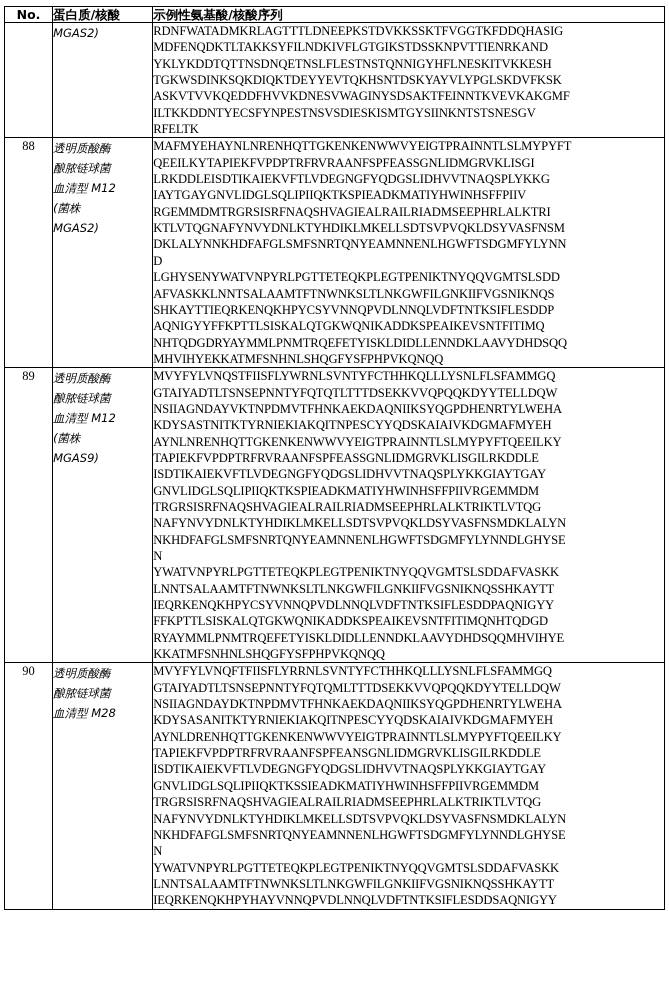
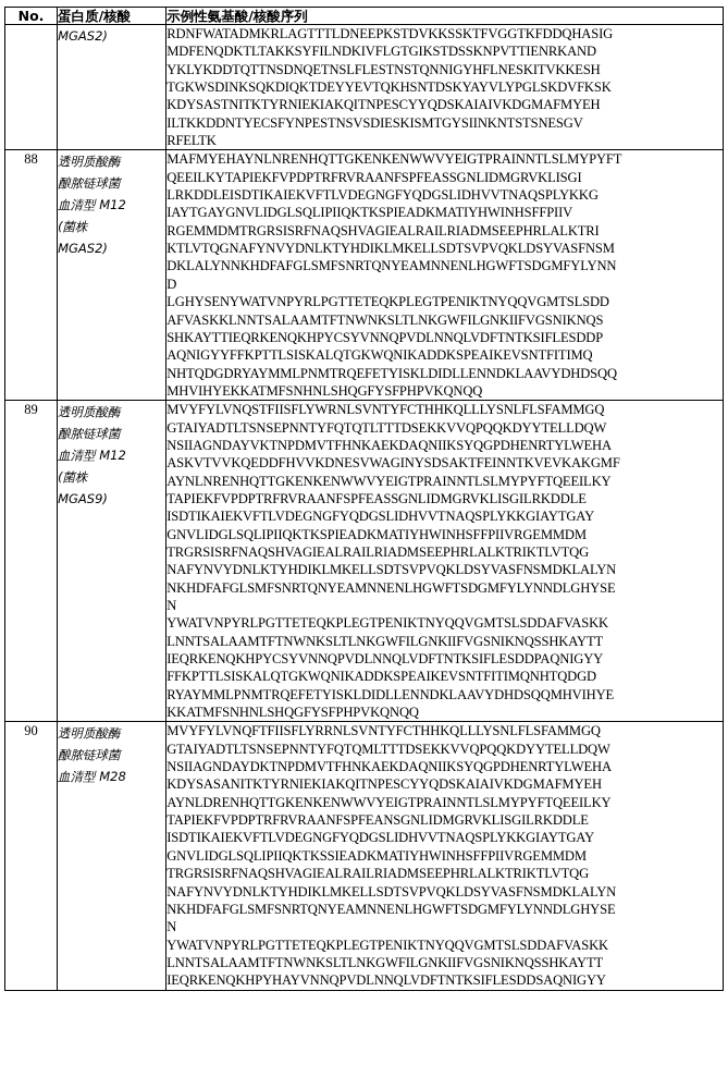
  No.	蛋白质/核酸	示例性氨基酸/核酸序列
- 	MGAS2)	RDNFWATADMKRLAGTTTLDNEEPKSTDVKKSSKTFVGGTKFDDQHASIGMDFENQDKTLTAKKSYFILNDKIVFLGTGIKSTDSSKNPVTTIENRKANDYKLYKDDTQTTNSDNQETNSLFLESTNSTQNNIGYHFLNESKITVKKESHTGKWSDINKSQKDIQKTDEYYEVTQKHSNTDSKYAYVLYPGLSKDVFKSKASKVTVVKQEDDFHVVKDNESVWAGINYSDSAKTFEINNTKVEVKAKGMFILTKKDDNTYECSFYNPESTNSVSDIESKISMTGYSIINKNTSTSNESGVRFELTK
+ 	MGAS2)	RDNFWATADMKRLAGTTTLDNEEPKSTDVKKSSKTFVGGTKFDDQHASIGMDFENQDKTLTAKKSYFILNDKIVFLGTGIKSTDSSKNPVTTIENRKANDYKLYKDDTQTTNSDNQETNSLFLESTNSTQNNIGYHFLNESKITVKKESHTGKWSDINKSQKDIQKTDEYYEVTQKHSNTDSKYAYVLYPGLSKDVFKSKKDYSASTNITKTYRNIEKIAKQITNPESCYYQDSKAIAIVKDGMAFMYEHILTKKDDNTYECSFYNPESTNSVSDIESKISMTGYSIINKNTSTSNESGVRFELTK
  88	透明质酸酶酿脓链球菌血清型 M12(菌株MGAS2)	MAFMYEHAYNLNRENHQTTGKENKENWWVYEIGTPRAINNTLSLMYPYFTQEEILKYTAPIEKFVPDPTRFRVRAANFSPFEASSGNLIDMGRVKLISGILRKDDLEISDTIKAIEKVFTLVDEGNGFYQDGSLIDHVVTNAQSPLYKKGIAYTGAYGNVLIDGLSQLIPIIQKTKSPIEADKMATIYHWINHSFFPIIVRGEMMDMTRGRSISRFNAQSHVAGIEALRAILRIADMSEEPHRLALKTRIKTLVTQGNAFYNVYDNLKTYHDIKLMKELLSDTSVPVQKLDSYVASFNSMDKLALYNNKHDFAFGLSMFSNRTQNYEAMNNENLHGWFTSDGMFYLYNNDLGHYSENYWATVNPYRLPGTTETEQKPLEGTPENIKTNYQQVGMTSLSDDAFVASKKLNNTSALAAMTFTNWNKSLTLNKGWFILGNKIIFVGSNIKNQSSHKAYTTIEQRKENQKHPYCSYVNNQPVDLNNQLVDFTNTKSIFLESDDPAQNIGYYFFKPTTLSISKALQTGKWQNIKADDKSPEAIKEVSNTFITIMQNHTQDGDRYAYMMLPNMTRQEFETYISKLDIDLLENNDKLAAVYDHDSQQMHVIHYEKKATMFSNHNLSHQGFYSFPHPVKQNQQ
- 89	透明质酸酶酿脓链球菌血清型 M12(菌株MGAS9)	MVYFYLVNQSTFIISFLYWRNLSVNTYFCTHHKQLLLYSNLFLSFAMMGQGTAIYADTLTSNSEPNNTYFQTQTLTTTDSEKKVVQPQQKDYYTELLDQWNSIIAGNDAYVKTNPDMVTFHNKAEKDAQNIIKSYQGPDHENRTYLWEHAKDYSASTNITKTYRNIEKIAKQITNPESCYYQDSKAIAIVKDGMAFMYEHAYNLNRENHQTTGKENKENWWVYEIGTPRAINNTLSLMYPYFTQEEILKYTAPIEKFVPDPTRFRVRAANFSPFEASSGNLIDMGRVKLISGILRKDDLEISDTIKAIEKVFTLVDEGNGFYQDGSLIDHVVTNAQSPLYKKGIAYTGAYGNVLIDGLSQLIPIIQKTKSPIEADKMATIYHWINHSFFPIIVRGEMMDMTRGRSISRFNAQSHVAGIEALRAILRIADMSEEPHRLALKTRIKTLVTQGNAFYNVYDNLKTYHDIKLMKELLSDTSVPVQKLDSYVASFNSMDKLALYNNKHDFAFGLSMFSNRTQNYEAMNNENLHGWFTSDGMFYLYNNDLGHYSENYWATVNPYRLPGTTETEQKPLEGTPENIKTNYQQVGMTSLSDDAFVASKKLNNTSALAAMTFTNWNKSLTLNKGWFILGNKIIFVGSNIKNQSSHKAYTTIEQRKENQKHPYCSYVNNQPVDLNNQLVDFTNTKSIFLESDDPAQNIGYYFFKPTTLSISKALQTGKWQNIKADDKSPEAIKEVSNTFITIMQNHTQDGDRYAYMMLPNMTRQEFETYISKLDIDLLENNDKLAAVYDHDSQQMHVIHYEKKATMFSNHNLSHQGFYSFPHPVKQNQQ
+ 89	透明质酸酶酿脓链球菌血清型 M12(菌株MGAS9)	MVYFYLVNQSTFIISFLYWRNLSVNTYFCTHHKQLLLYSNLFLSFAMMGQGTAIYADTLTSNSEPNNTYFQTQTLTTTDSEKKVVQPQQKDYYTELLDQWNSIIAGNDAYVKTNPDMVTFHNKAEKDAQNIIKSYQGPDHENRTYLWEHAASKVTVVKQEDDFHVVKDNESVWAGINYSDSAKTFEINNTKVEVKAKGMFAYNLNRENHQTTGKENKENWWVYEIGTPRAINNTLSLMYPYFTQEEILKYTAPIEKFVPDPTRFRVRAANFSPFEASSGNLIDMGRVKLISGILRKDDLEISDTIKAIEKVFTLVDEGNGFYQDGSLIDHVVTNAQSPLYKKGIAYTGAYGNVLIDGLSQLIPIIQKTKSPIEADKMATIYHWINHSFFPIIVRGEMMDMTRGRSISRFNAQSHVAGIEALRAILRIADMSEEPHRLALKTRIKTLVTQGNAFYNVYDNLKTYHDIKLMKELLSDTSVPVQKLDSYVASFNSMDKLALYNNKHDFAFGLSMFSNRTQNYEAMNNENLHGWFTSDGMFYLYNNDLGHYSENYWATVNPYRLPGTTETEQKPLEGTPENIKTNYQQVGMTSLSDDAFVASKKLNNTSALAAMTFTNWNKSLTLNKGWFILGNKIIFVGSNIKNQSSHKAYTTIEQRKENQKHPYCSYVNNQPVDLNNQLVDFTNTKSIFLESDDPAQNIGYYFFKPTTLSISKALQTGKWQNIKADDKSPEAIKEVSNTFITIMQNHTQDGDRYAYMMLPNMTRQEFETYISKLDIDLLENNDKLAAVYDHDSQQMHVIHYEKKATMFSNHNLSHQGFYSFPHPVKQNQQ
  90	透明质酸酶酿脓链球菌血清型 M28	MVYFYLVNQFTFIISFLYRRNLSVNTYFCTHHKQLLLYSNLFLSFAMMGQGTAIYADTLTSNSEPNNTYFQTQMLTTTDSEKKVVQPQQKDYYTELLDQWNSIIAGNDAYDKTNPDMVTFHNKAEKDAQNIIKSYQGPDHENRTYLWEHAKDYSASANITKTYRNIEKIAKQITNPESCYYQDSKAIAIVKDGMAFMYEHAYNLDRENHQTTGKENKENWWVYEIGTPRAINNTLSLMYPYFTQEEILKYTAPIEKFVPDPTRFRVRAANFSPFEANSGNLIDMGRVKLISGILRKDDLEISDTIKAIEKVFTLVDEGNGFYQDGSLIDHVVTNAQSPLYKKGIAYTGAYGNVLIDGLSQLIPIIQKTKSSIEADKMATIYHWINHSFFPIIVRGEMMDMTRGRSISRFNAQSHVAGIEALRAILRIADMSEEPHRLALKTRIKTLVTQGNAFYNVYDNLKTYHDIKLMKELLSDTSVPVQKLDSYVASFNSMDKLALYNNKHDFAFGLSMFSNRTQNYEAMNNENLHGWFTSDGMFYLYNNDLGHYSENYWATVNPYRLPGTTETEQKPLEGTPENIKTNYQQVGMTSLSDDAFVASKKLNNTSALAAMTFTNWNKSLTLNKGWFILGNKIIFVGSNIKNQSSHKAYTTIEQRKENQKHPYHAYVNNQPVDLNNQLVDFTNTKSIFLESDDSAQNIGYY
